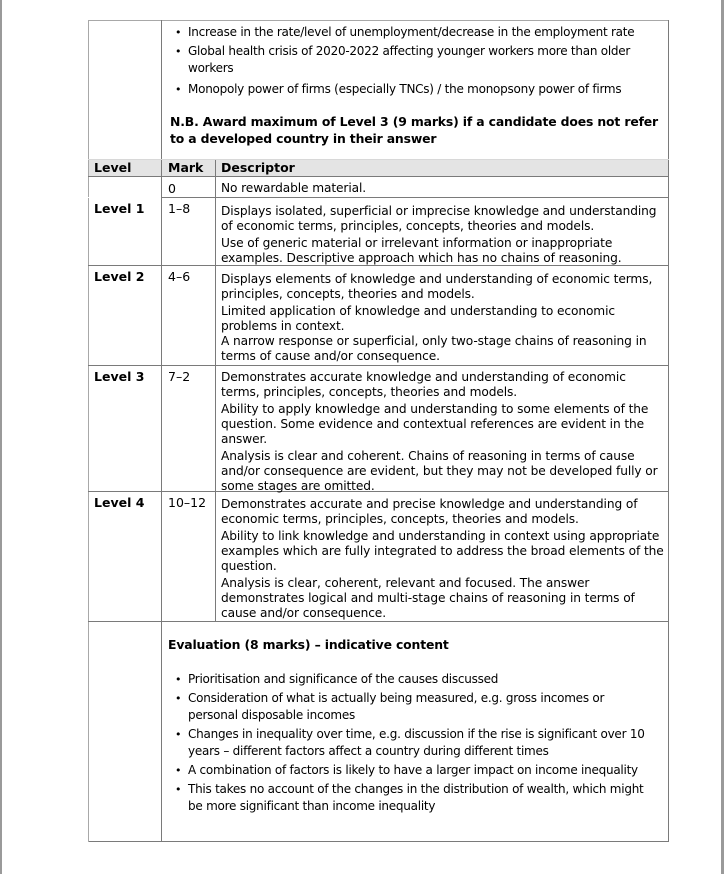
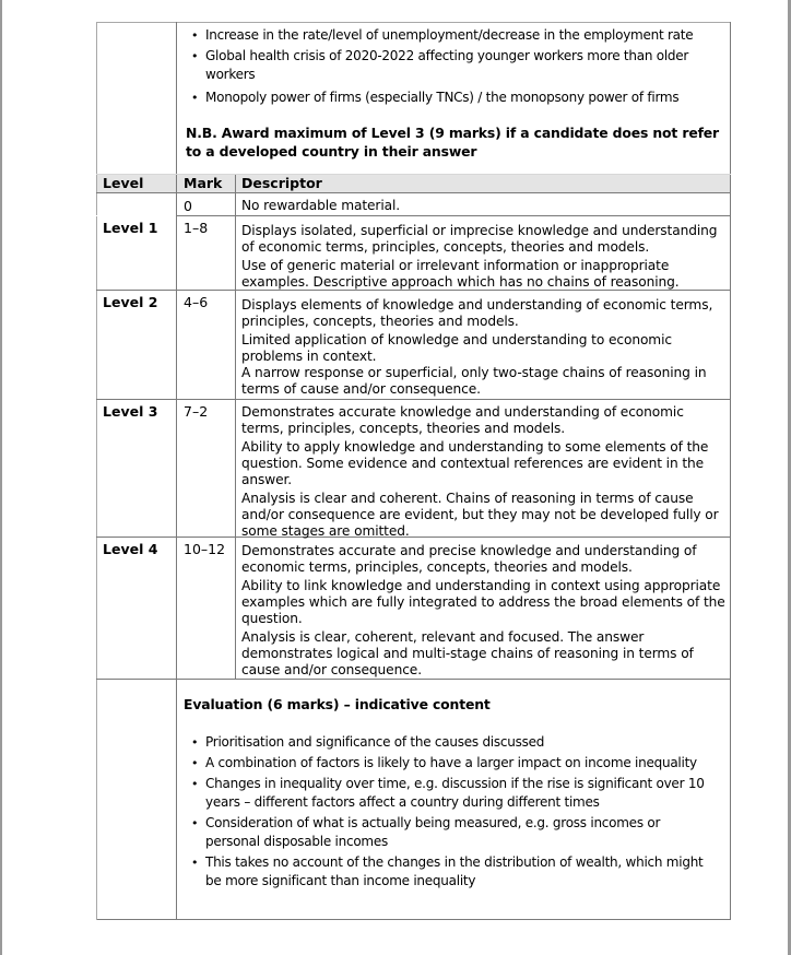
  Increase in the rate/level of unemployment/decrease in the employment rate
  Global health crisis of 2020-2022 affecting younger workers more than older workers
  Monopoly power of firms (especially TNCs) / the monopsony power of firms
  N.B. Award maximum of Level 3 (9 marks) if a candidate does not refer to a developed country in their answer
  Level
  Mark
  Descriptor
  0
  No rewardable material.
  Level 1
  1–8
  Displays isolated, superficial or imprecise knowledge and understanding of economic terms, principles, concepts, theories and models.
  Use of generic material or irrelevant information or inappropriate examples. Descriptive approach which has no chains of reasoning.
  Level 2
  4–6
  Displays elements of knowledge and understanding of economic terms, principles, concepts, theories and models.
  Limited application of knowledge and understanding to economic problems in context.
  A narrow response or superficial, only two-stage chains of reasoning in terms of cause and/or consequence.
  Level 3
  7–2
  Demonstrates accurate knowledge and understanding of economic terms, principles, concepts, theories and models.
  Ability to apply knowledge and understanding to some elements of the question. Some evidence and contextual references are evident in the answer.
  Analysis is clear and coherent. Chains of reasoning in terms of cause and/or consequence are evident, but they may not be developed fully or some stages are omitted.
  Level 4
  10–12
  Demonstrates accurate and precise knowledge and understanding of economic terms, principles, concepts, theories and models.
  Ability to link knowledge and understanding in context using appropriate examples which are fully integrated to address the broad elements of the question.
  Analysis is clear, coherent, relevant and focused. The answer demonstrates logical and multi-stage chains of reasoning in terms of cause and/or consequence.
- Evaluation (8 marks) – indicative content
+ Evaluation (6 marks) – indicative content
  Prioritisation and significance of the causes discussed
- Consideration of what is actually being measured, e.g. gross incomes or personal disposable incomes
+ A combination of factors is likely to have a larger impact on income inequality
  Changes in inequality over time, e.g. discussion if the rise is significant over 10 years – different factors affect a country during different times
- A combination of factors is likely to have a larger impact on income inequality
+ Consideration of what is actually being measured, e.g. gross incomes or personal disposable incomes
  This takes no account of the changes in the distribution of wealth, which might be more significant than income inequality
